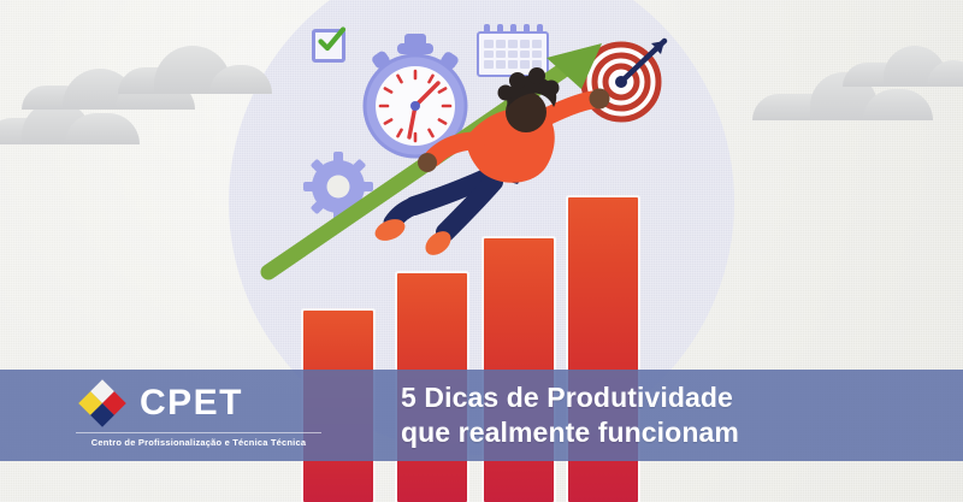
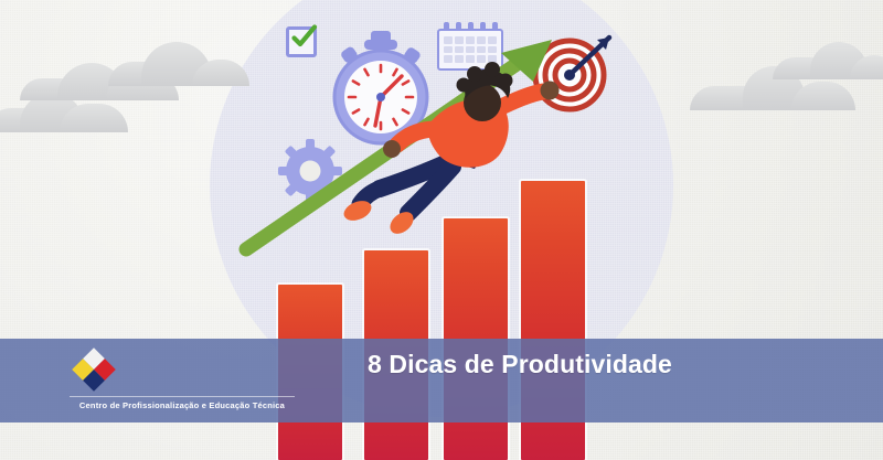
- CPET
- Centro de Profissionalização e Técnica Técnica
+ Centro de Profissionalização e Educação Técnica
- 5 Dicas de Produtividade
+ 8 Dicas de Produtividade
- que realmente funcionam
